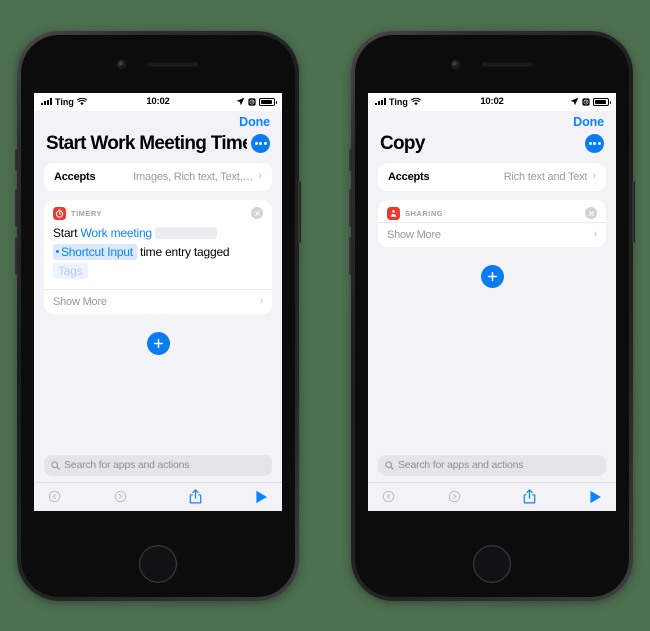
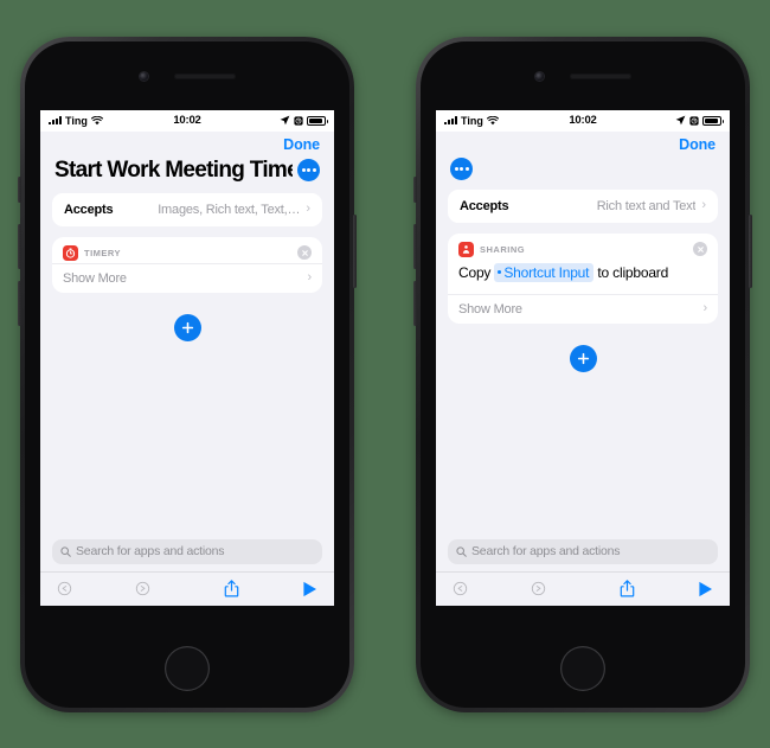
  Ting
  10:02
  Done
  Start Work Meeting Tim
  Accepts
  Images, Rich text, Text,…
  ›
  TIMERY
- Start Work meeting Shortcut Input time entry tagged Tags
  Show More
  ›
  Search for apps and actions
  Ting
  10:02
  Done
- Copy
  Accepts
  Rich text and Text
  ›
  SHARING
+ Copy Shortcut Input to clipboard
  Show More
  ›
  Search for apps and actions
